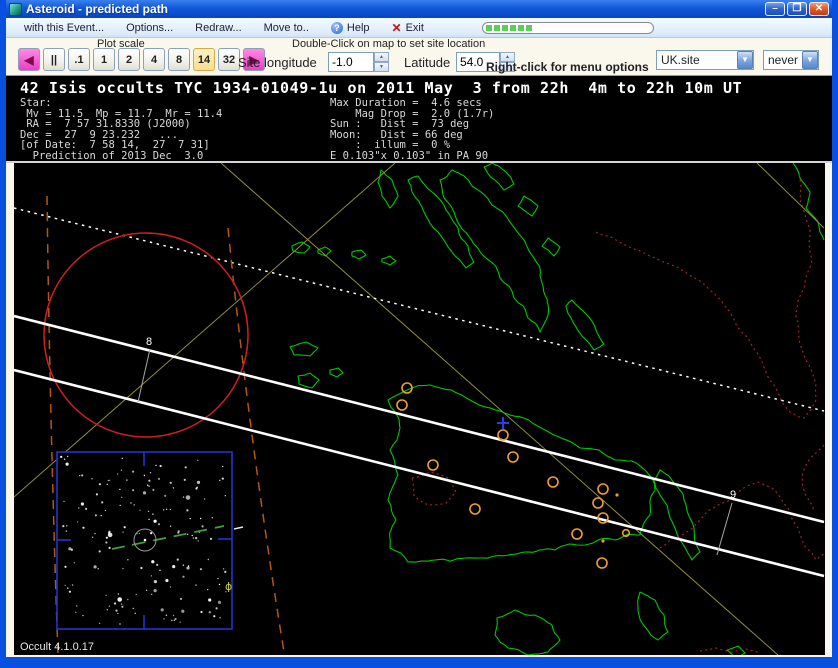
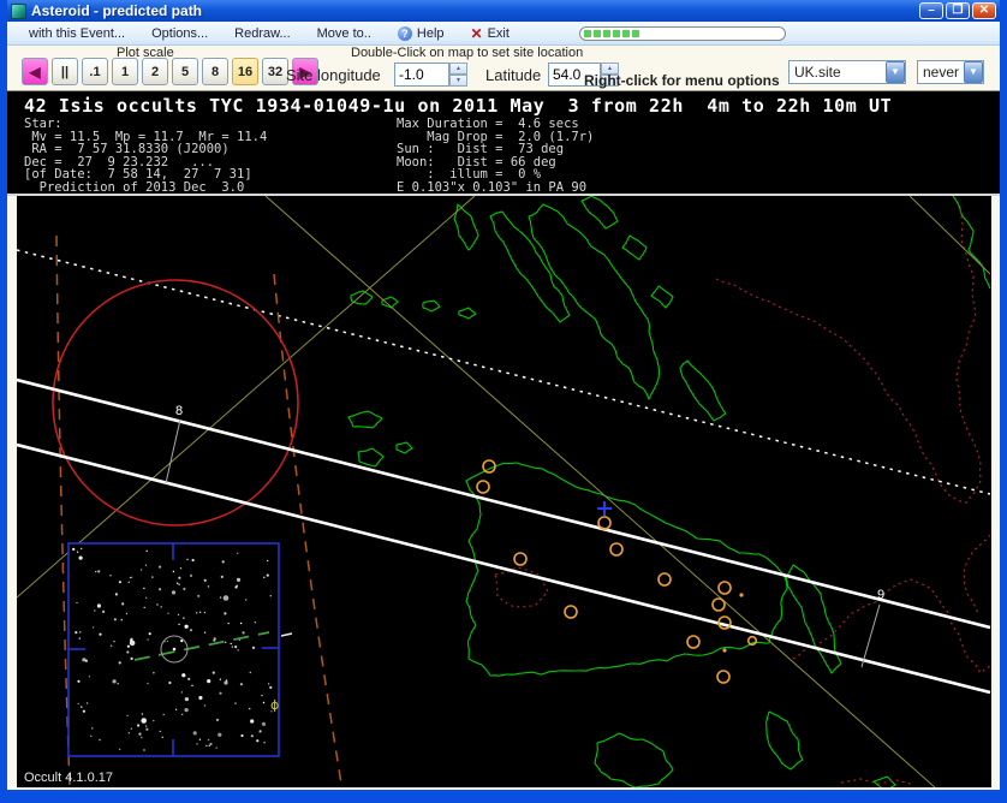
  Asteroid - predicted path
  –
  ❐
  ✕
  with this Event...
  Options...
  Redraw...
  Move to..
  ?
  Help
  ✕
  Exit
  Plot scale
  ◀
  ||
  .1
  1
  2
- 4
+ 5
  8
- 14
+ 16
  32
  ▶
  Double-Click on map to set site location
  Site longitude
  -1.0
  Latitude
  54.0
  Right-click for menu options
  UK.site
  ▼
  never
  ▼
  42 Isis occults TYC 1934-01049-1u on 2011 May 3 from 22h 4m to 22h 10m UT
  Star:
  Mv = 11.5 Mp = 11.7 Mr = 11.4
  RA = 7 57 31.8330 (J2000)
  Dec = 27 9 23.232 ...
  [of Date: 7 58 14, 27 7 31]
  Prediction of 2013 Dec 3.0
  Max Duration = 4.6 secs
  Mag Drop = 2.0 (1.7r)
  Sun : Dist = 73 deg
  Moon: Dist = 66 deg
  : illum = 0 %
  E 0.103"x 0.103" in PA 90
  8
  9
  ϕ
  Occult 4.1.0.17
